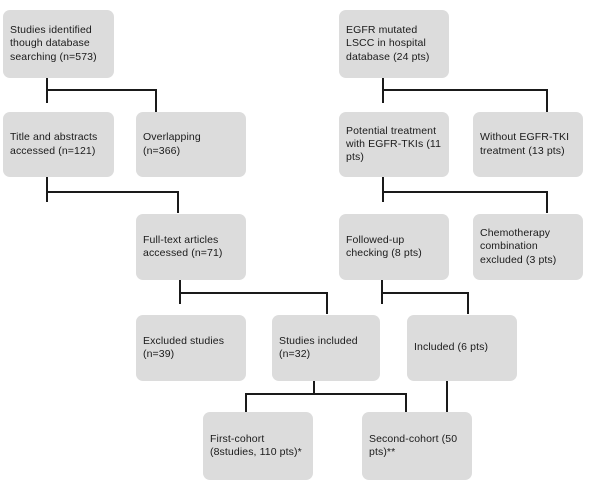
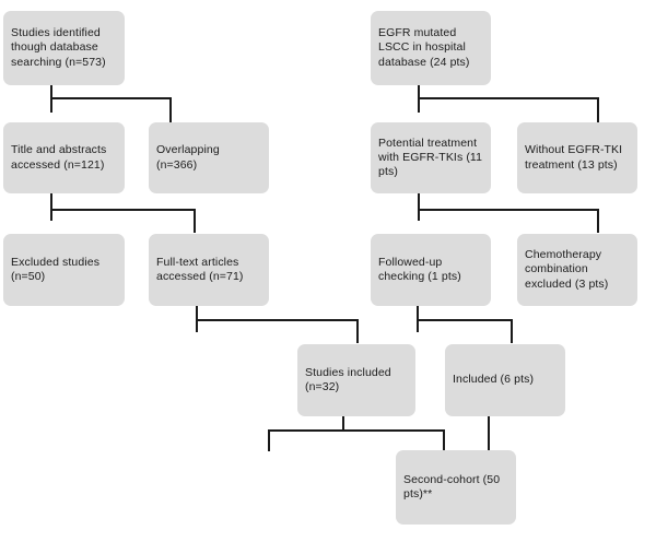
  Studies identified though database searching (n=573)
  Title and abstracts accessed (n=121)
  Overlapping (n=366)
+ Excluded studies (n=50)
  Full-text articles accessed (n=71)
- Excluded studies (n=39)
  Studies included (n=32)
- First-cohort (8studies, 110 pts)*
  EGFR mutated LSCC in hospital database (24 pts)
  Potential treatment with EGFR-TKIs (11 pts)
  Without EGFR-TKI treatment (13 pts)
- Followed-up checking (8 pts)
+ Followed-up checking (1 pts)
  Chemotherapy combination excluded (3 pts)
  Included (6 pts)
  Second-cohort (50 pts)**
